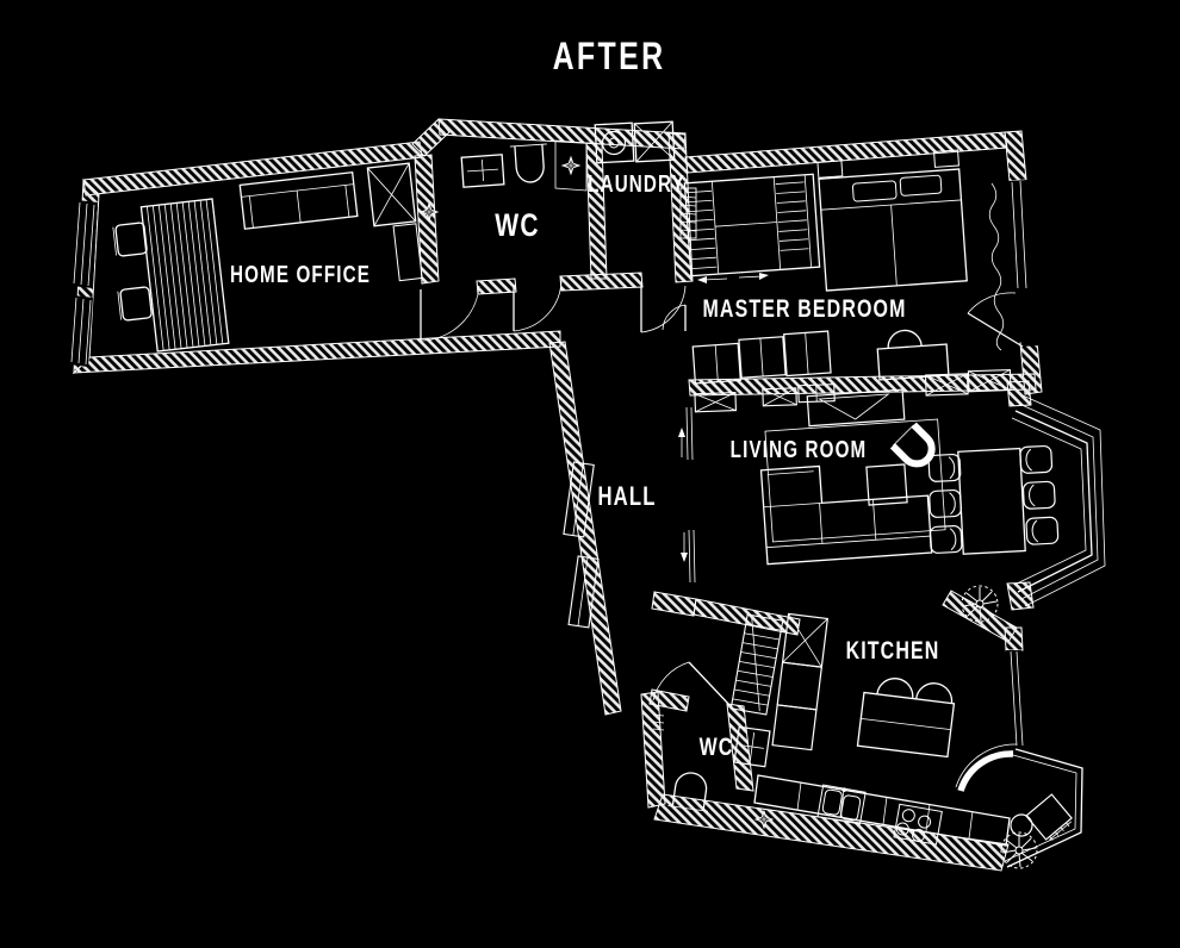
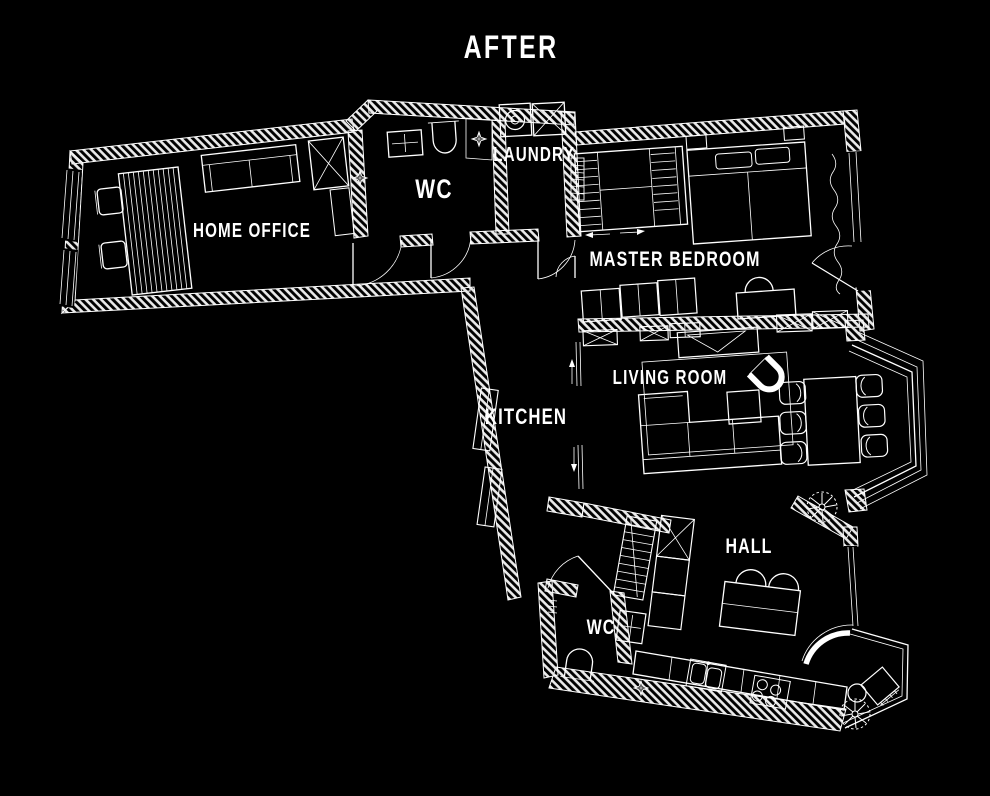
  AFTER
  HOME OFFICE
  WC
  LAUNDRY
  MASTER BEDROOM
- HALL
+ KITCHEN
  LIVING ROOM
- KITCHEN
+ HALL
  WC
